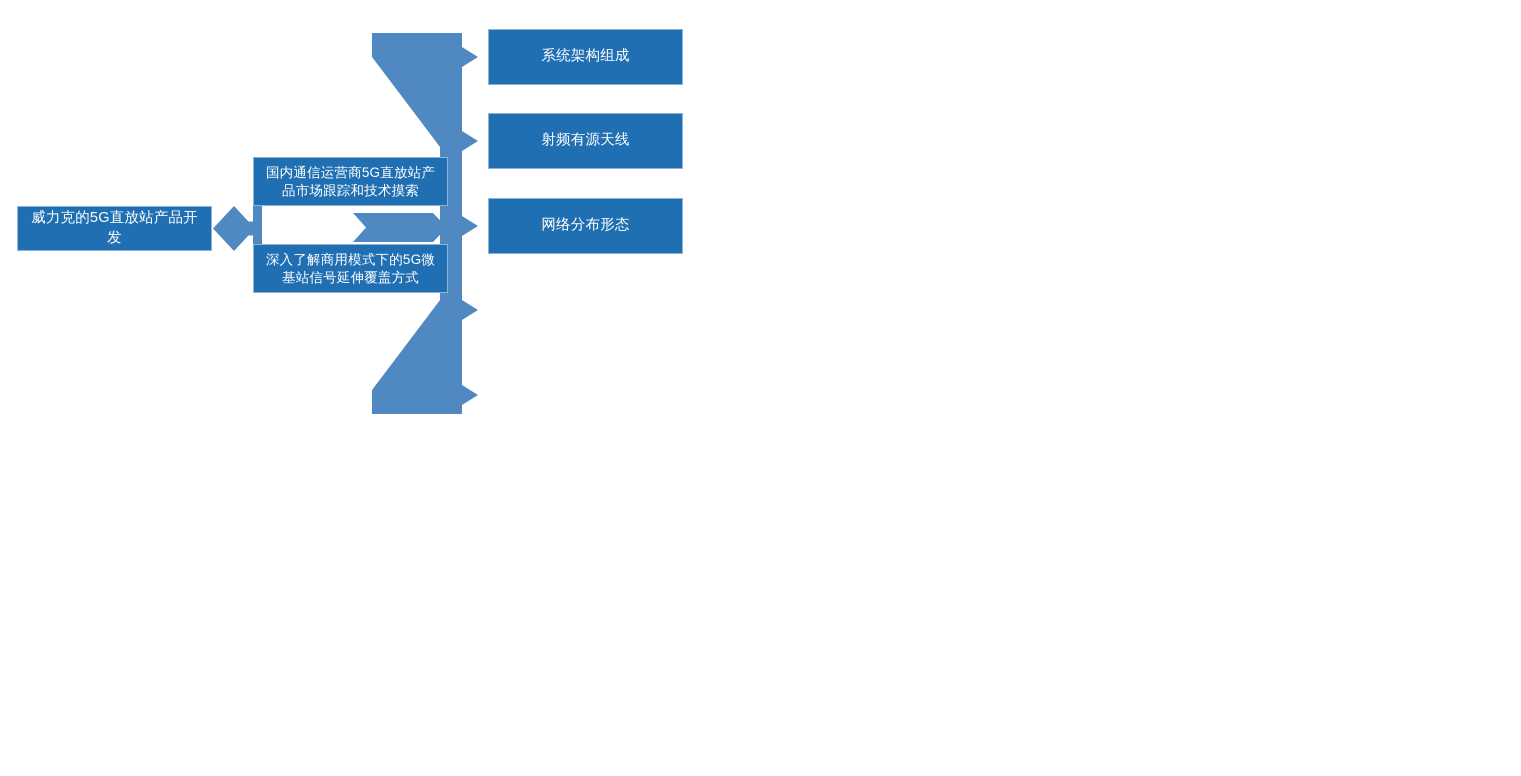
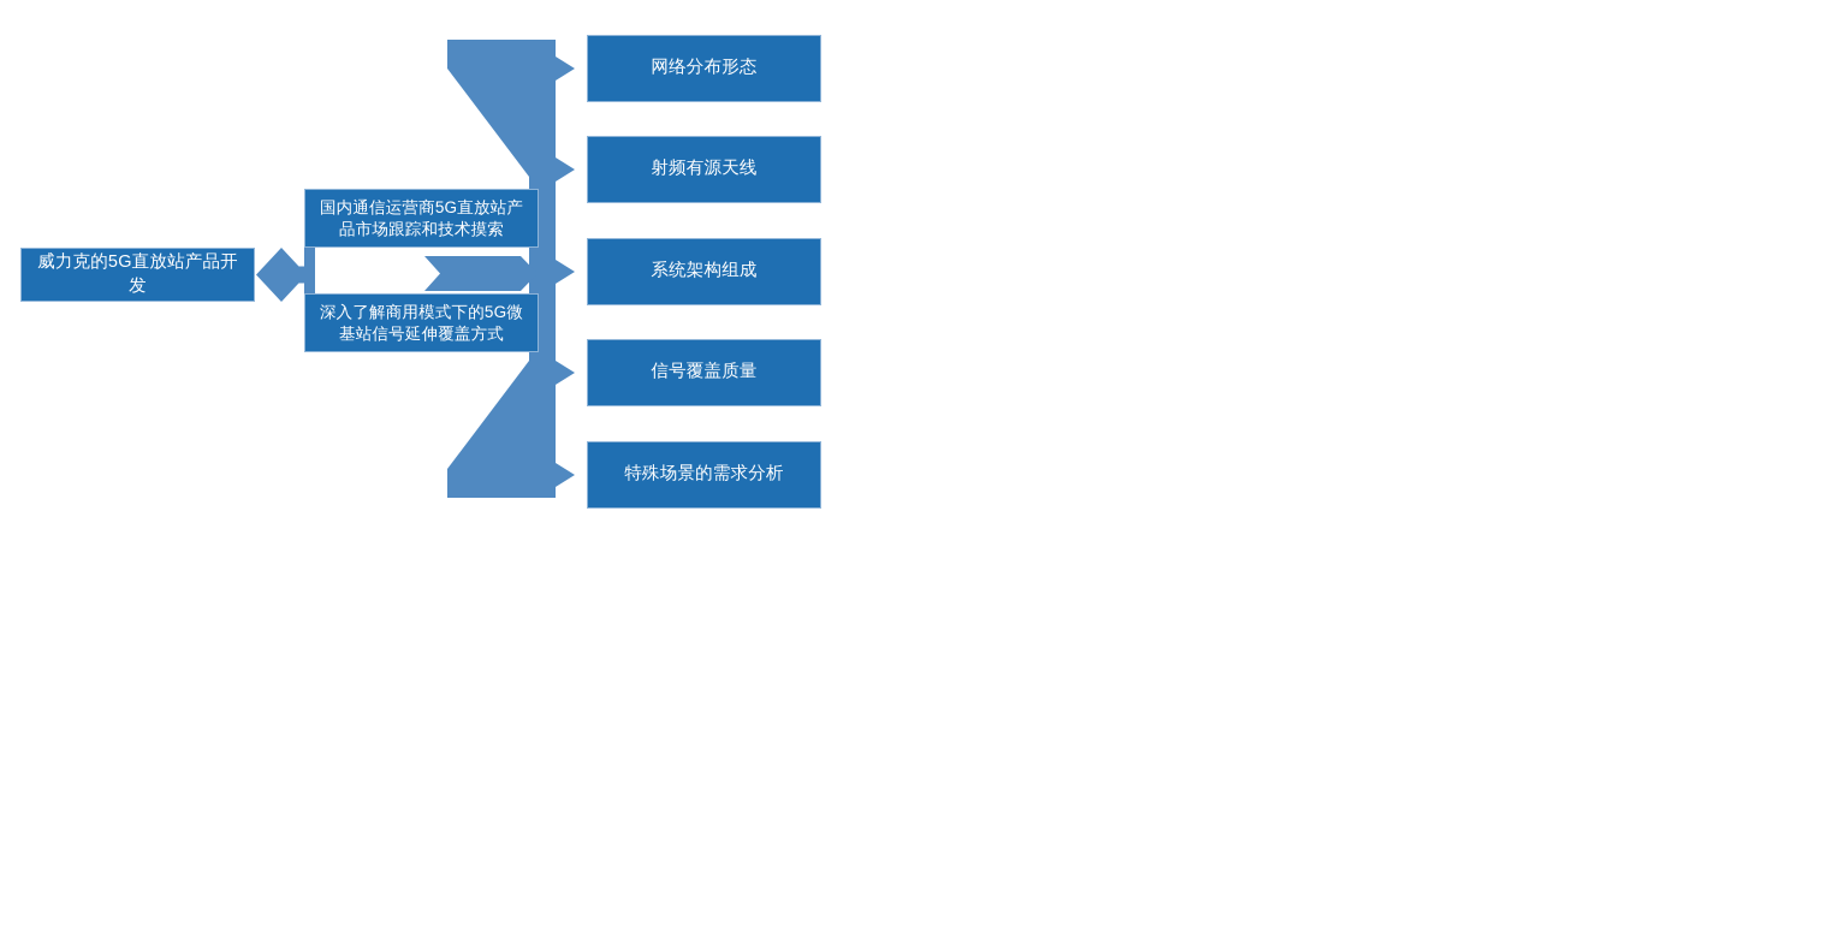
  威力克的5G直放站产品开发
  国内通信运营商5G直放站产品市场跟踪和技术摸索
  深入了解商用模式下的5G微基站信号延伸覆盖方式
- 系统架构组成
+ 网络分布形态
  射频有源天线
- 网络分布形态
+ 系统架构组成
+ 信号覆盖质量
+ 特殊场景的需求分析
